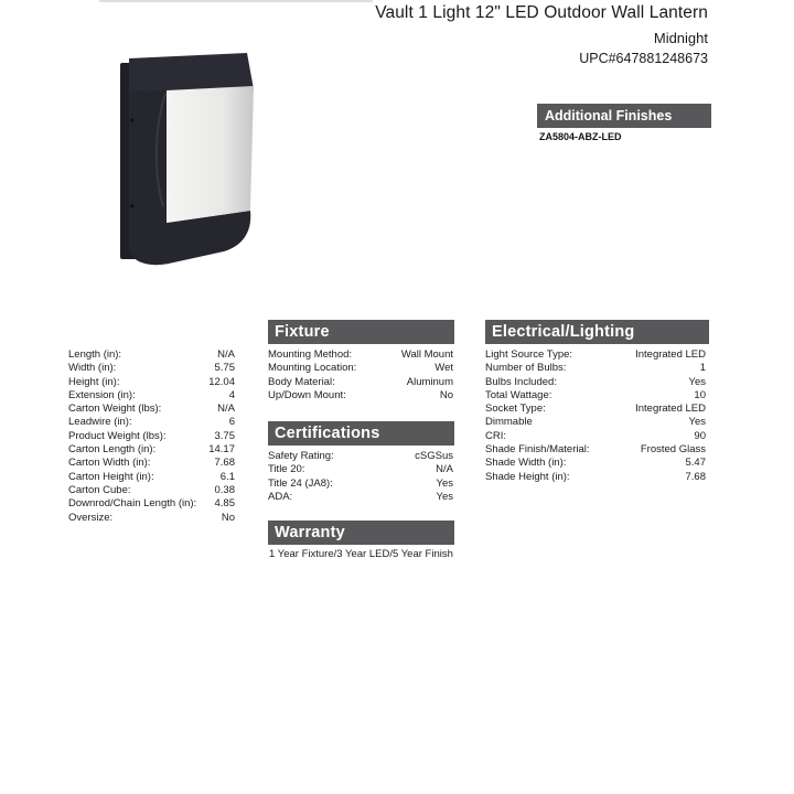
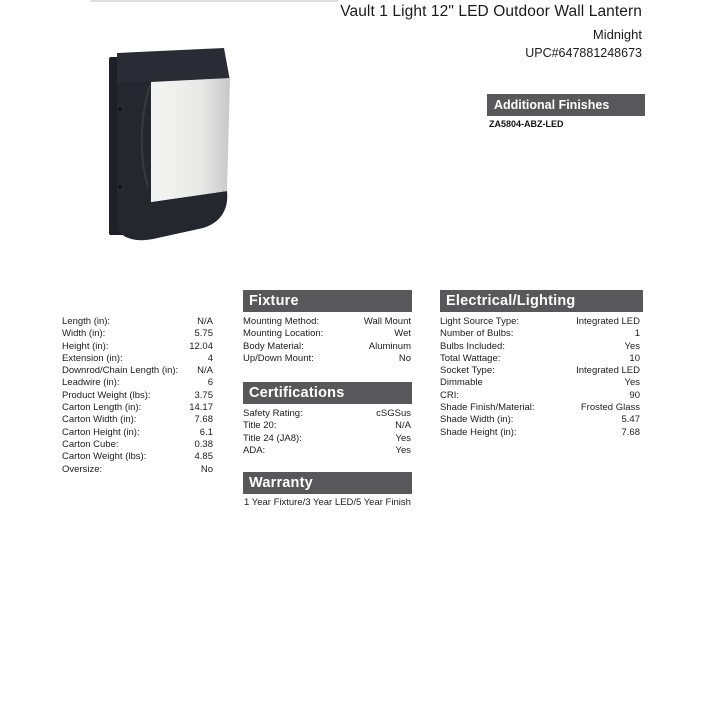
  Vault 1 Light 12" LED Outdoor Wall Lantern
  Midnight
  UPC#647881248673
  Additional Finishes
  ZA5804-ABZ-LED
  Length (in):
  N/A
  Width (in):
  5.75
  Height (in):
  12.04
  Extension (in):
  4
- Carton Weight (lbs):
+ Downrod/Chain Length (in):
  N/A
  Leadwire (in):
  6
  Product Weight (lbs):
  3.75
  Carton Length (in):
  14.17
  Carton Width (in):
  7.68
  Carton Height (in):
  6.1
  Carton Cube:
  0.38
- Downrod/Chain Length (in):
+ Carton Weight (lbs):
  4.85
  Oversize:
  No
  Fixture
  Mounting Method:
  Wall Mount
  Mounting Location:
  Wet
  Body Material:
  Aluminum
  Up/Down Mount:
  No
  Certifications
  Safety Rating:
  cSGSus
  Title 20:
  N/A
  Title 24 (JA8):
  Yes
  ADA:
  Yes
  Warranty
  1 Year Fixture/3 Year LED/5 Year Finish
  Electrical/Lighting
  Light Source Type:
  Integrated LED
  Number of Bulbs:
  1
  Bulbs Included:
  Yes
  Total Wattage:
  10
  Socket Type:
  Integrated LED
  Dimmable
  Yes
  CRI:
  90
  Shade Finish/Material:
  Frosted Glass
  Shade Width (in):
  5.47
  Shade Height (in):
  7.68
